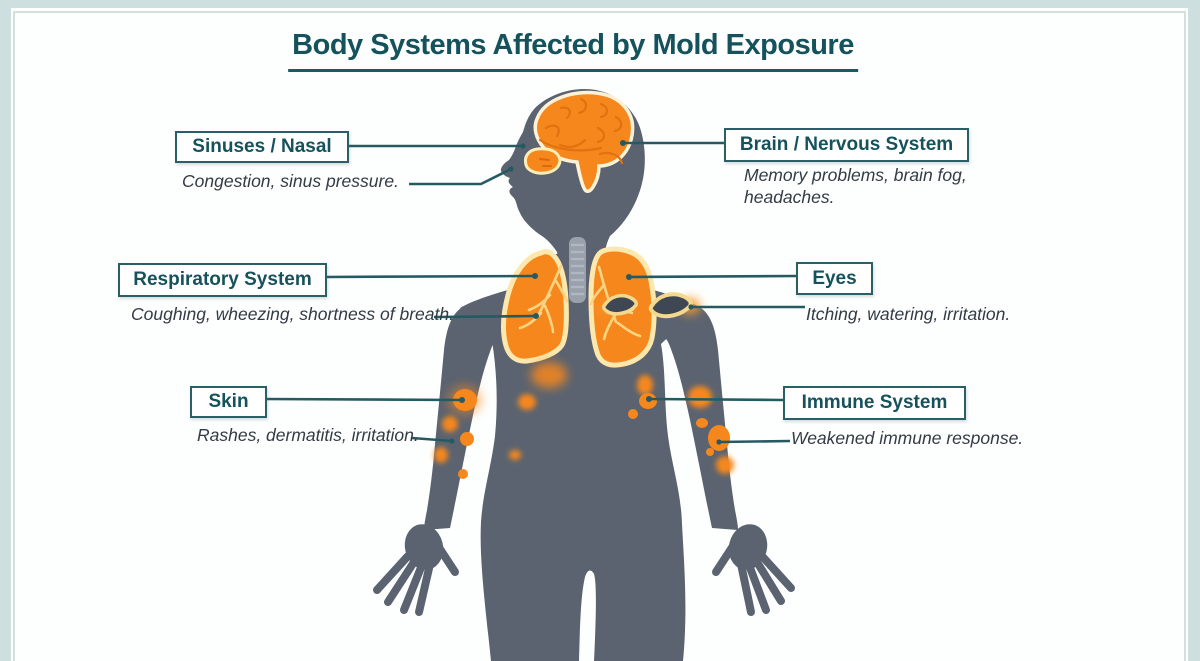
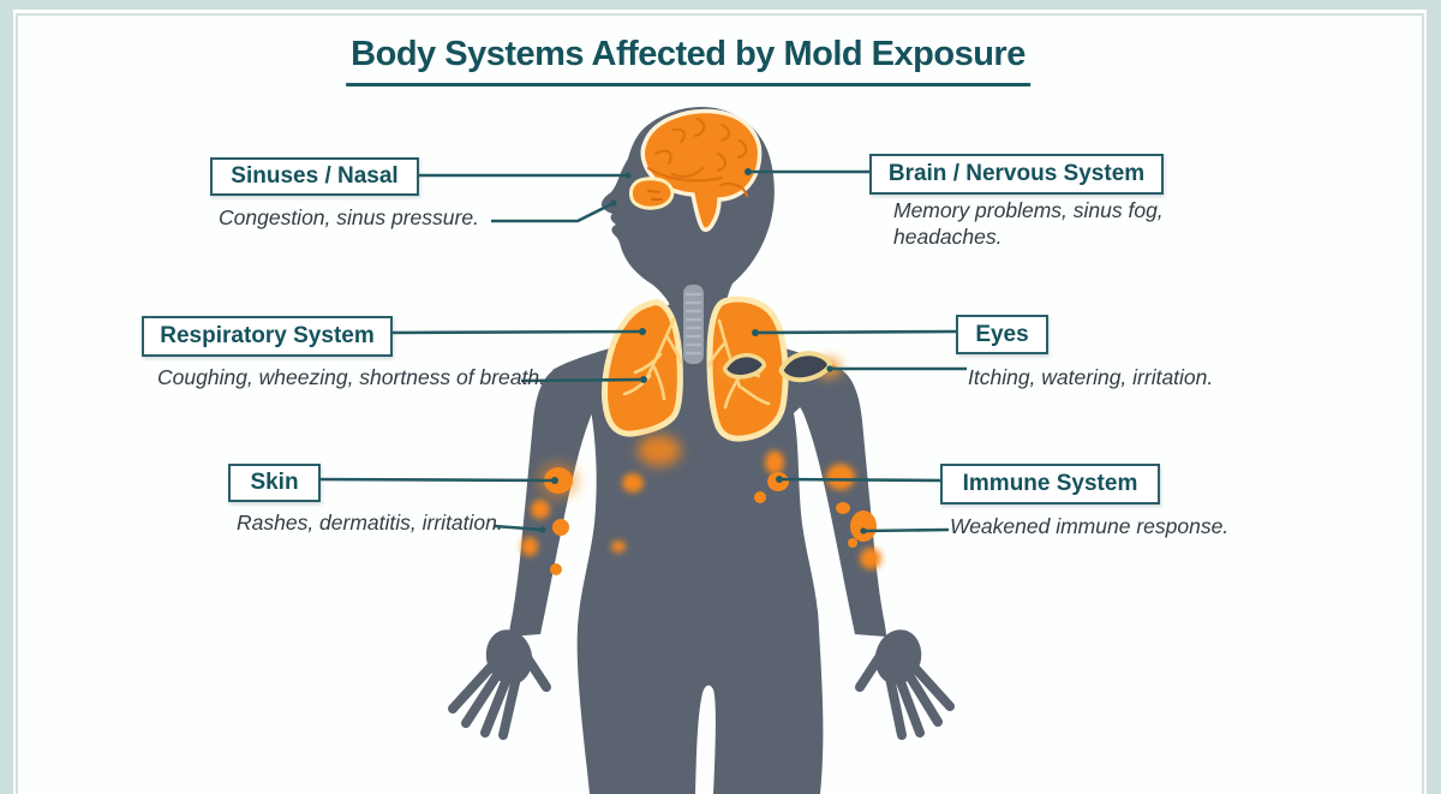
  Body Systems Affected by Mold Exposure
  Sinuses / Nasal
  Congestion, sinus pressure.
  Brain / Nervous System
- Memory problems, brain fog, headaches.
+ Memory problems, sinus fog, headaches.
  Respiratory System
  Coughing, wheezing, shortness of breath.
  Eyes
  Itching, watering, irritation.
  Skin
  Rashes, dermatitis, irritation.
  Immune System
  Weakened immune response.
